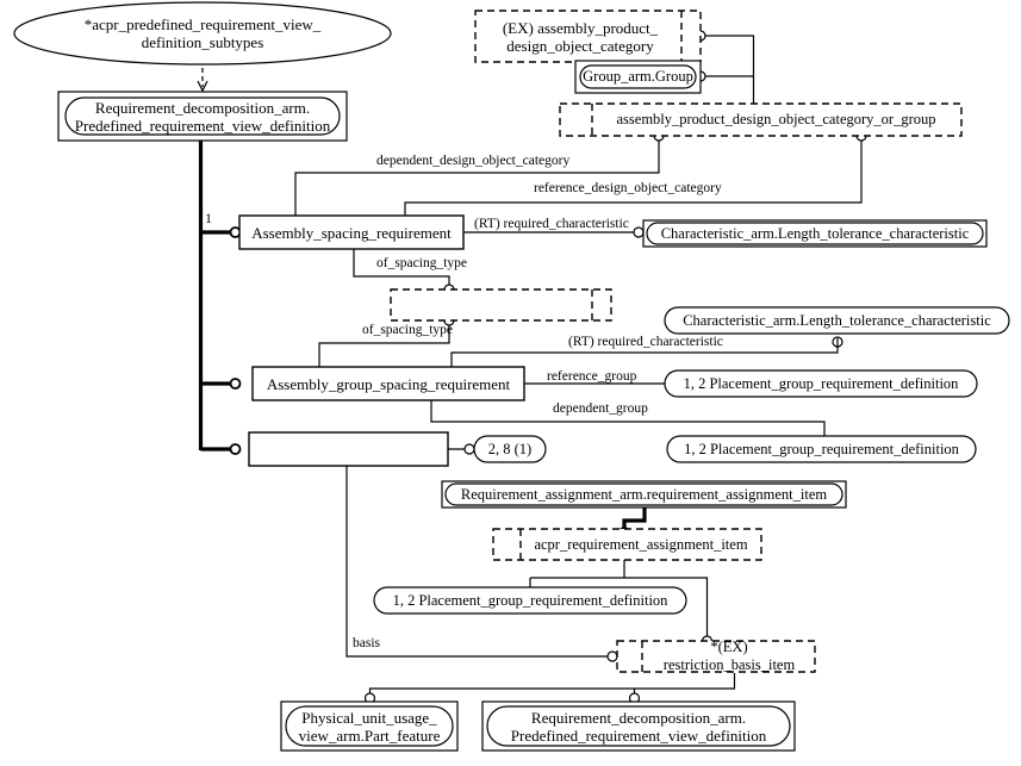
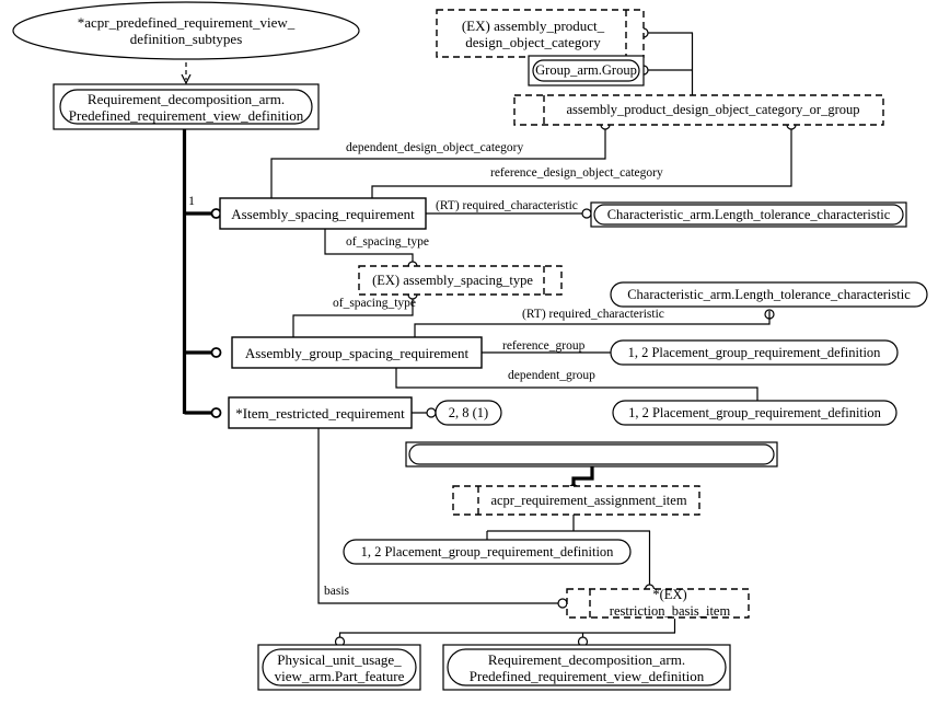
  *acpr_predefined_requirement_view_
  definition_subtypes
  Requirement_decomposition_arm.
  Predefined_requirement_view_definition
  (EX) assembly_product_
  design_object_category
  Group_arm.Group
  assembly_product_design_object_category_or_group
  Assembly_spacing_requirement
  Characteristic_arm.Length_tolerance_characteristic
+ (EX) assembly_spacing_type
  Characteristic_arm.Length_tolerance_characteristic
  Assembly_group_spacing_requirement
  1, 2 Placement_group_requirement_definition
+ *Item_restricted_requirement
  2, 8 (1)
  1, 2 Placement_group_requirement_definition
- Requirement_assignment_arm.requirement_assignment_item
  acpr_requirement_assignment_item
  1, 2 Placement_group_requirement_definition
  *(EX) restriction_basis_item
  Physical_unit_usage_
  view_arm.Part_feature
  Requirement_decomposition_arm.
  Predefined_requirement_view_definition
  dependent_design_object_category
  reference_design_object_category
  (RT) required_characteristic
  of_spacing_type
  of_spacing_type
  (RT) required_characteristic
  reference_group
  dependent_group
  basis
  1
